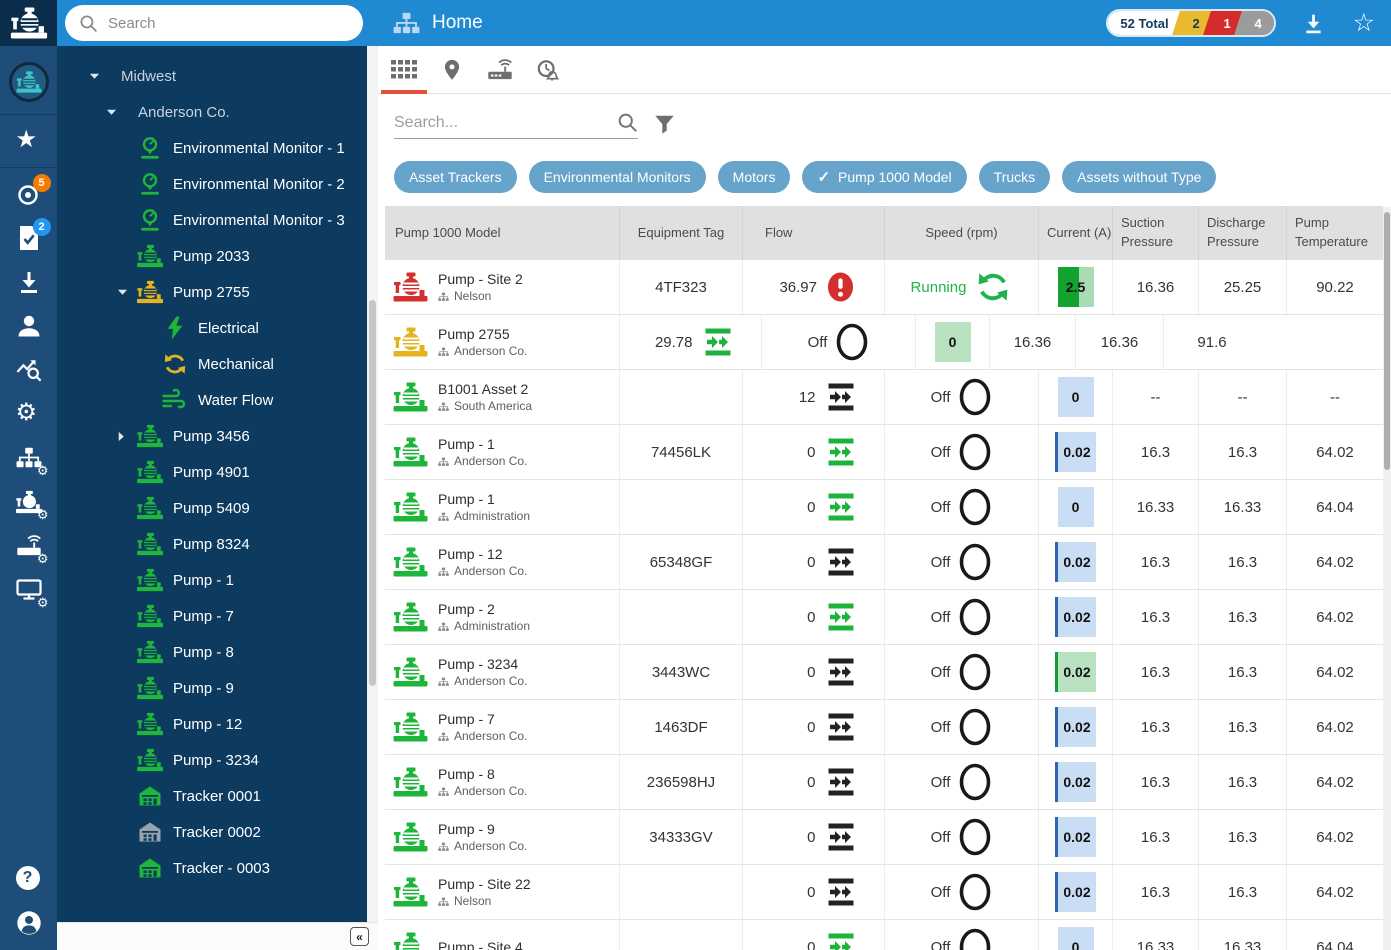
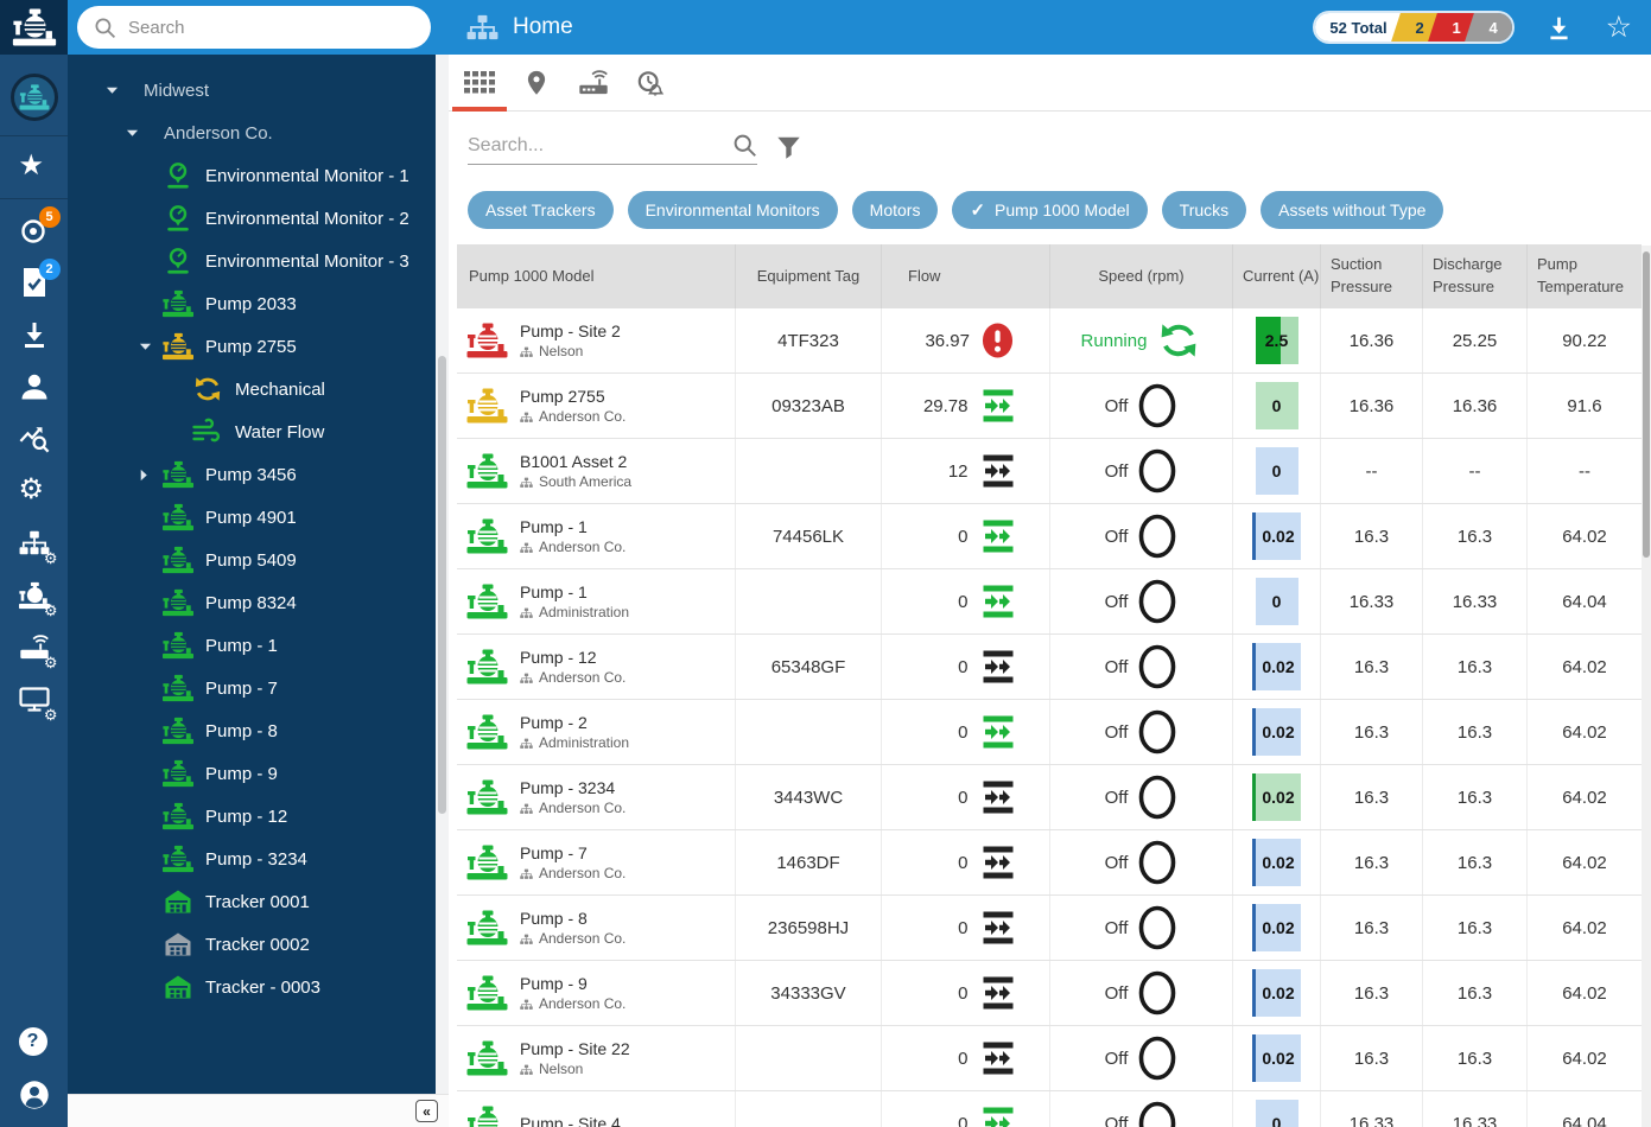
  Search
  Home
  52 Total
  2
  1
  4
  ☆
  ★
  5
  2
  ⚙
  ⚙
  ⚙
  ⚙
  ⚙
  ?
  Midwest
  Anderson Co.
  Environmental Monitor - 1
  Environmental Monitor - 2
  Environmental Monitor - 3
  Pump 2033
  Pump 2755
- Electrical
  Mechanical
  Water Flow
  Pump 3456
  Pump 4901
  Pump 5409
  Pump 8324
  Pump - 1
  Pump - 7
  Pump - 8
  Pump - 9
  Pump - 12
  Pump - 3234
  Tracker 0001
  Tracker 0002
  Tracker - 0003
  «
  Search...
  Asset Trackers
  Environmental Monitors
  Motors
  ✓
  Pump 1000 Model
  Trucks
  Assets without Type
  Pump 1000 Model
  Equipment Tag
  Flow
  Speed (rpm)
  Current (A)
  Suction Pressure
  Discharge Pressure
  Pump Temperature
  Pump - Site 2
  Nelson
  4TF323
  36.97
  Running
  2.5
  16.36
  25.25
  90.22
  Pump 2755
  Anderson Co.
+ 09323AB
  29.78
  Off
  0
  16.36
  16.36
  91.6
  B1001 Asset 2
  South America
  12
  Off
  0
  --
  --
  --
  Pump - 1
  Anderson Co.
  74456LK
  0
  Off
  0.02
  16.3
  16.3
  64.02
  Pump - 1
  Administration
  0
  Off
  0
  16.33
  16.33
  64.04
  Pump - 12
  Anderson Co.
  65348GF
  0
  Off
  0.02
  16.3
  16.3
  64.02
  Pump - 2
  Administration
  0
  Off
  0.02
  16.3
  16.3
  64.02
  Pump - 3234
  Anderson Co.
  3443WC
  0
  Off
  0.02
  16.3
  16.3
  64.02
  Pump - 7
  Anderson Co.
  1463DF
  0
  Off
  0.02
  16.3
  16.3
  64.02
  Pump - 8
  Anderson Co.
  236598HJ
  0
  Off
  0.02
  16.3
  16.3
  64.02
  Pump - 9
  Anderson Co.
  34333GV
  0
  Off
  0.02
  16.3
  16.3
  64.02
  Pump - Site 22
  Nelson
  0
  Off
  0.02
  16.3
  16.3
  64.02
  Pump - Site 4
  0
  Off
  0
  16.33
  16.33
  64.04
